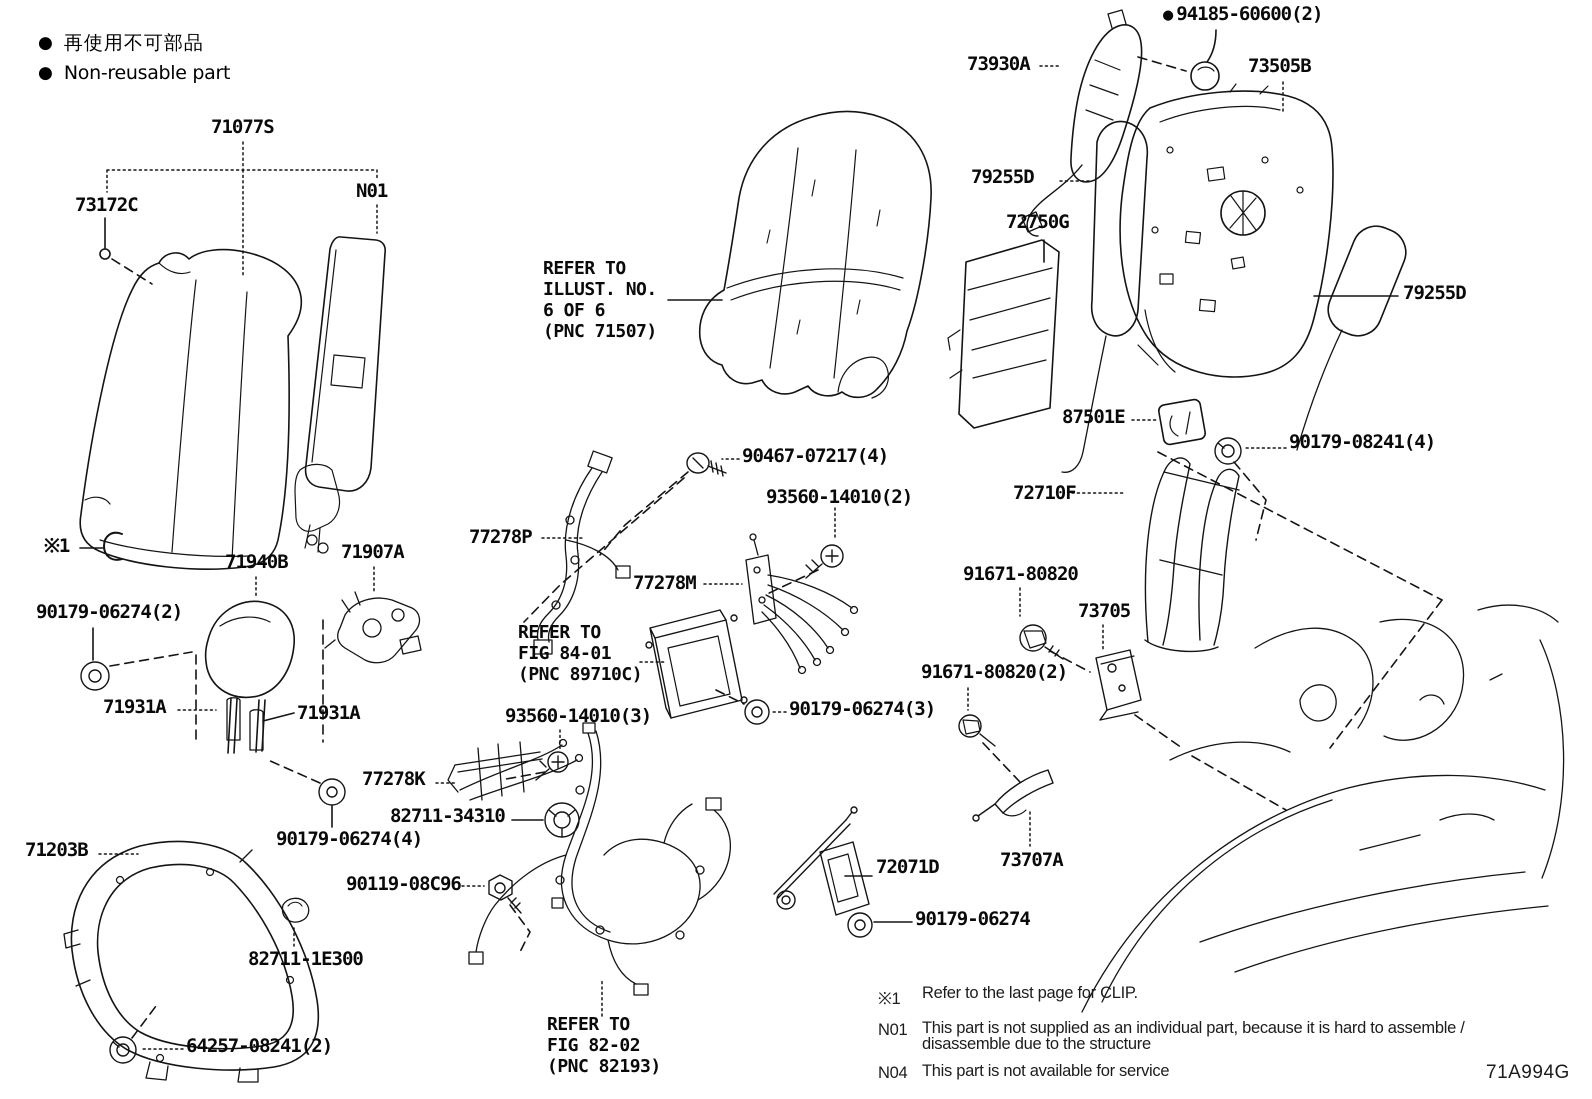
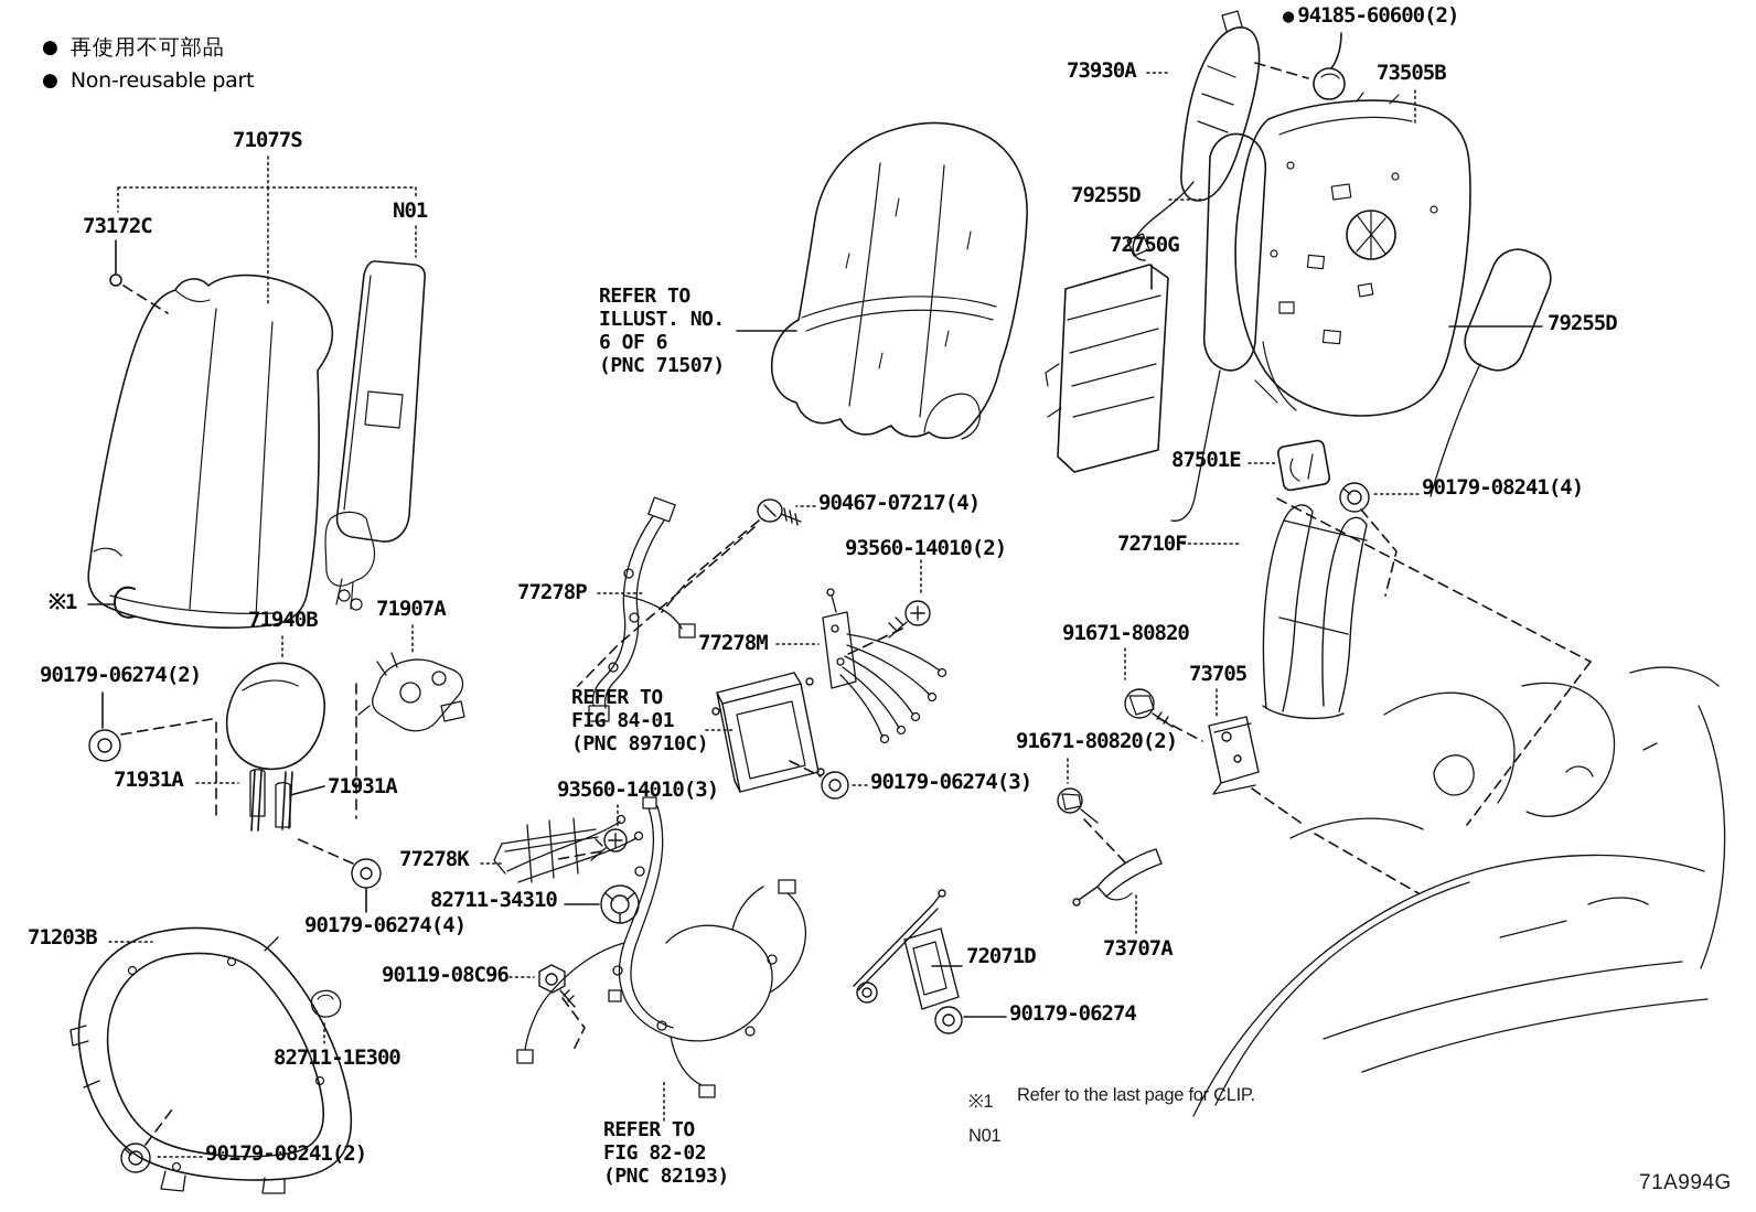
  ●
  再使用不可部品
  ●
  Non-reusable part
  71077S
  73172C
  N01
  ● 94185-60600(2)
  73930A
  73505B
  79255D
  72750G
  79255D
  87501E
  90179-08241(4)
  72710F
  90467-07217(4)
  93560-14010(2)
  77278P
  77278M
  90179-06274(3)
  93560-14010(3)
  91671-80820
  73705
  91671-80820(2)
  71940B
  71907A
  90179-06274(2)
  ※1
  71931A
  71931A
  77278K
  82711-34310
  90179-06274(4)
  90119-08C96
  71203B
  82711-1E300
- 64257-08241(2)
+ 90179-08241(2)
  72071D
  73707A
  90179-06274
  REFER TO
  ILLUST. NO.
  6 OF 6
  (PNC 71507)
  REFER TO
  FIG 84-01
  (PNC 89710C)
  REFER TO
  FIG 82-02
  (PNC 82193)
  ※1
  Refer to the last page for CLIP.
  N01
- This part is not supplied as an individual part, because it is hard to assemble /
- disassemble due to the structure
- N04
- This part is not available for service
  71A994G
